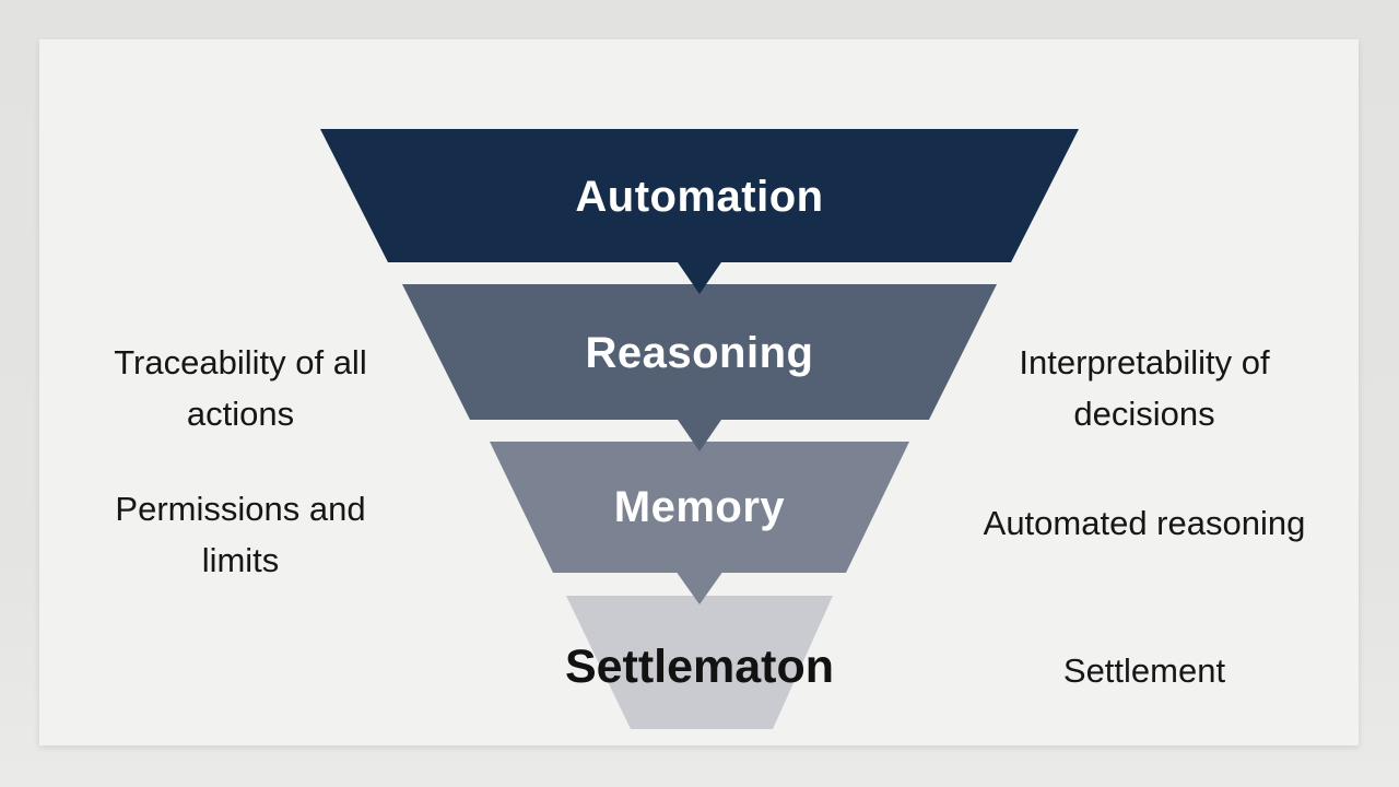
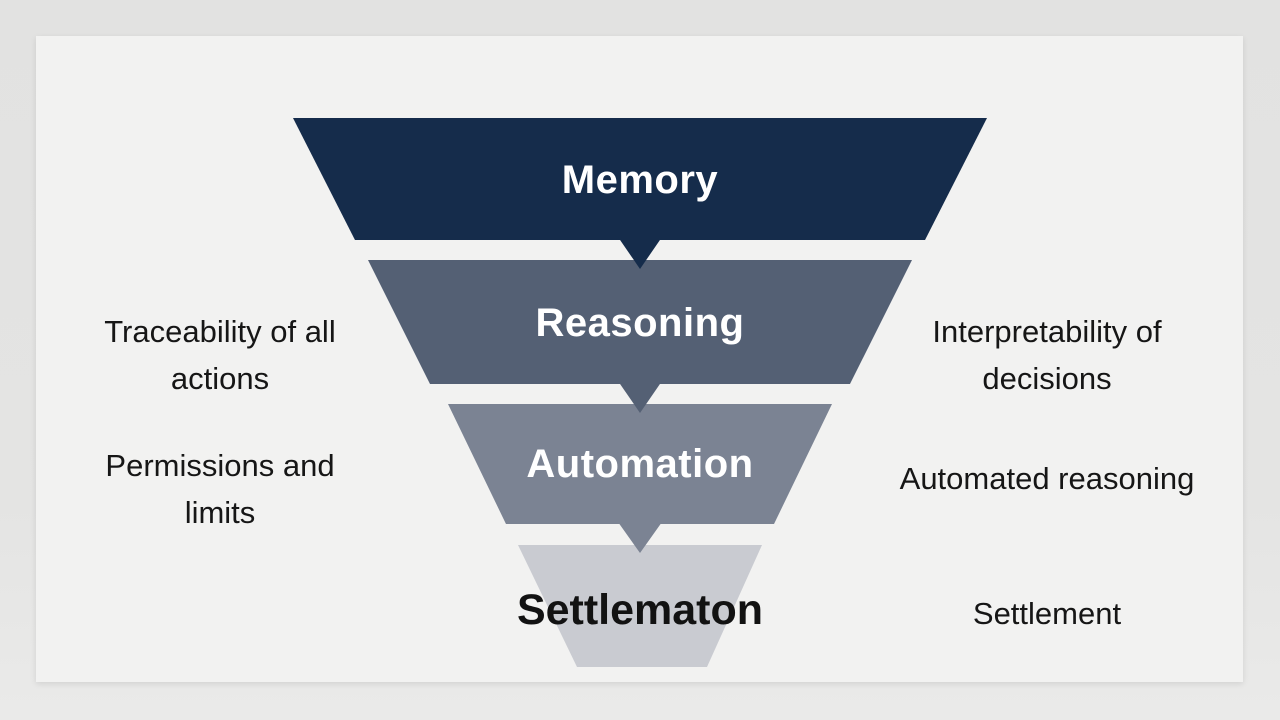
- Automation
+ Memory
  Reasoning
- Memory
+ Automation
  Settlematon
  Traceability of all
  actions
  Permissions and
  limits
  Interpretability of
  decisions
  Automated reasoning
  Settlement
